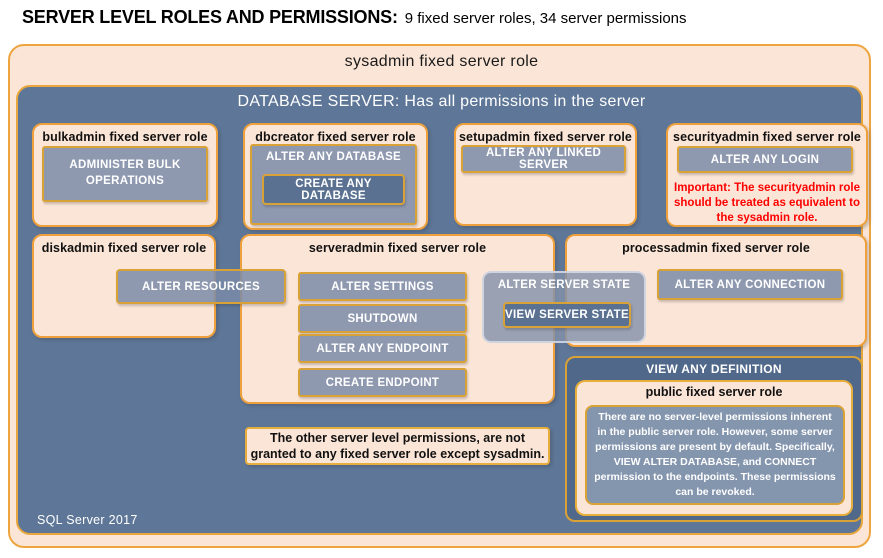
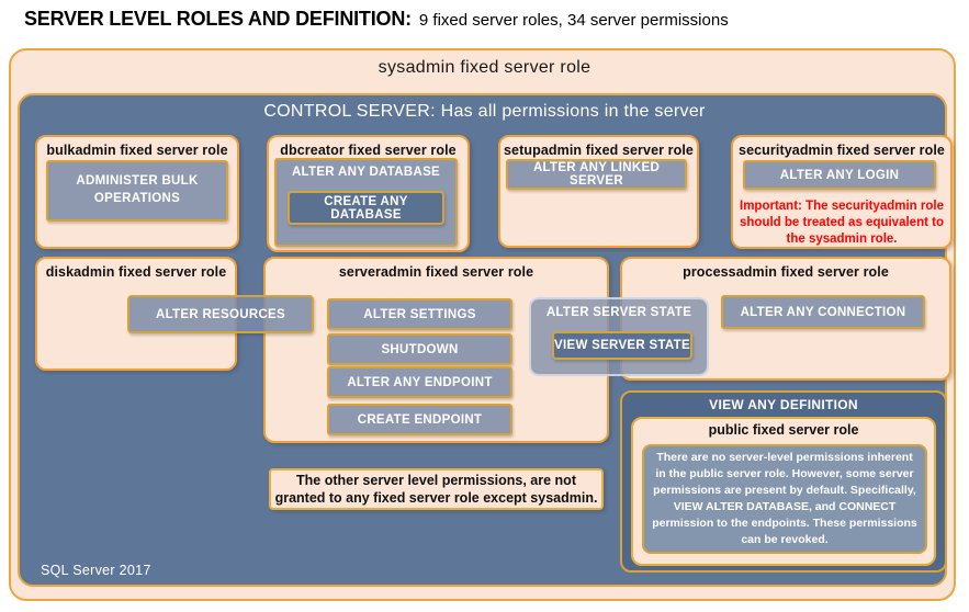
- SERVER LEVEL ROLES AND PERMISSIONS: 9 fixed server roles, 34 server permissions
+ SERVER LEVEL ROLES AND DEFINITION: 9 fixed server roles, 34 server permissions
  sysadmin fixed server role
- DATABASE SERVER: Has all permissions in the server
+ CONTROL SERVER: Has all permissions in the server
  SQL Server 2017
  bulkadmin fixed server role
  ADMINISTER BULK OPERATIONS
  dbcreator fixed server role
  ALTER ANY DATABASE
  CREATE ANY DATABASE
  setupadmin fixed server role
  ALTER ANY LINKED SERVER
  securityadmin fixed server role
  ALTER ANY LOGIN
  Important: The securityadmin role should be treated as equivalent to the sysadmin role.
  diskadmin fixed server role
  ALTER RESOURCES
  serveradmin fixed server role
  ALTER SETTINGS
  SHUTDOWN
  ALTER ANY ENDPOINT
  CREATE ENDPOINT
  ALTER SERVER STATE
  VIEW SERVER STATE
  processadmin fixed server role
  ALTER ANY CONNECTION
  The other server level permissions, are not granted to any fixed server role except sysadmin.
  VIEW ANY DEFINITION
  public fixed server role
  There are no server-level permissions inherent in the public server role. However, some server permissions are present by default. Specifically, VIEW ALTER DATABASE, and CONNECT permission to the endpoints. These permissions can be revoked.
